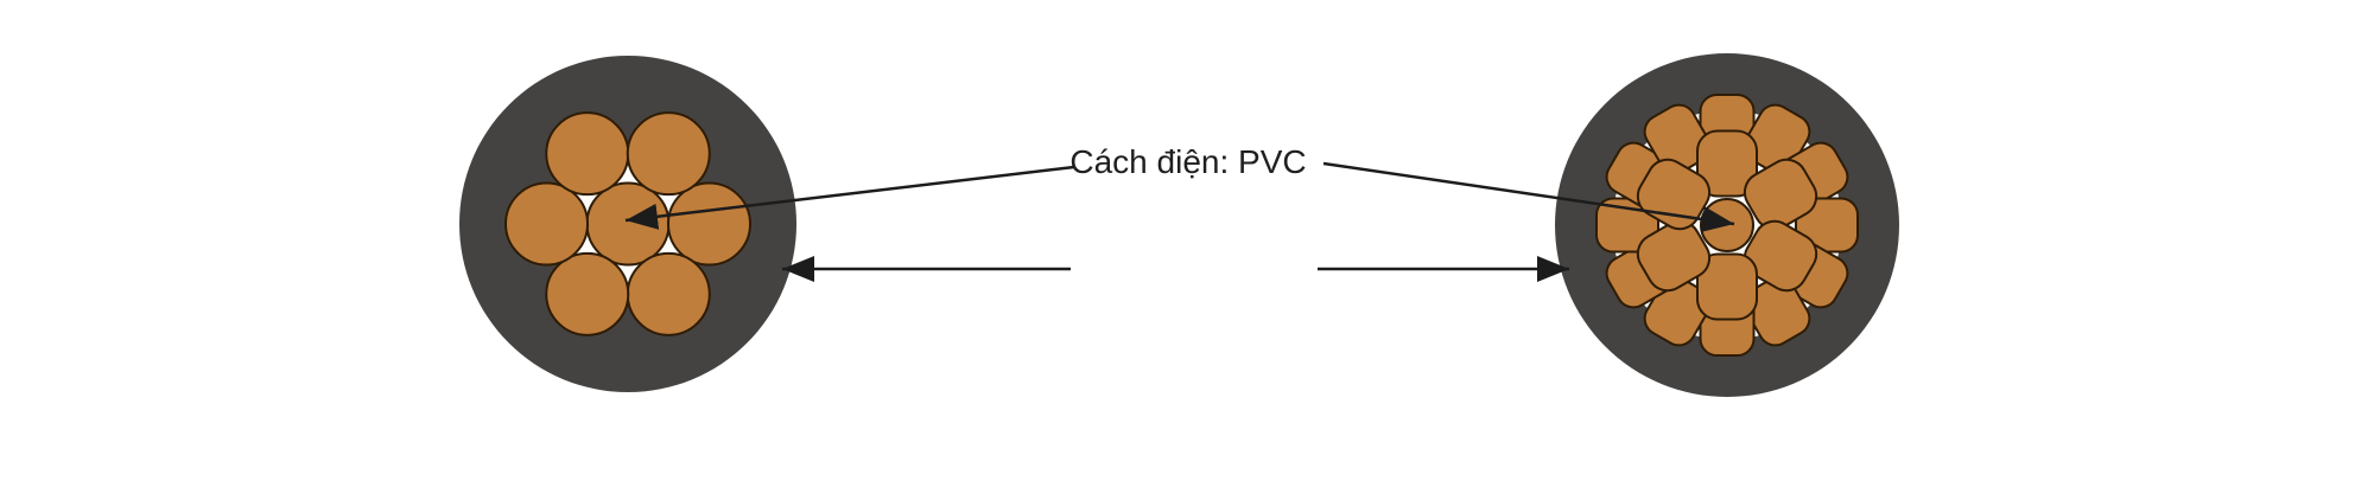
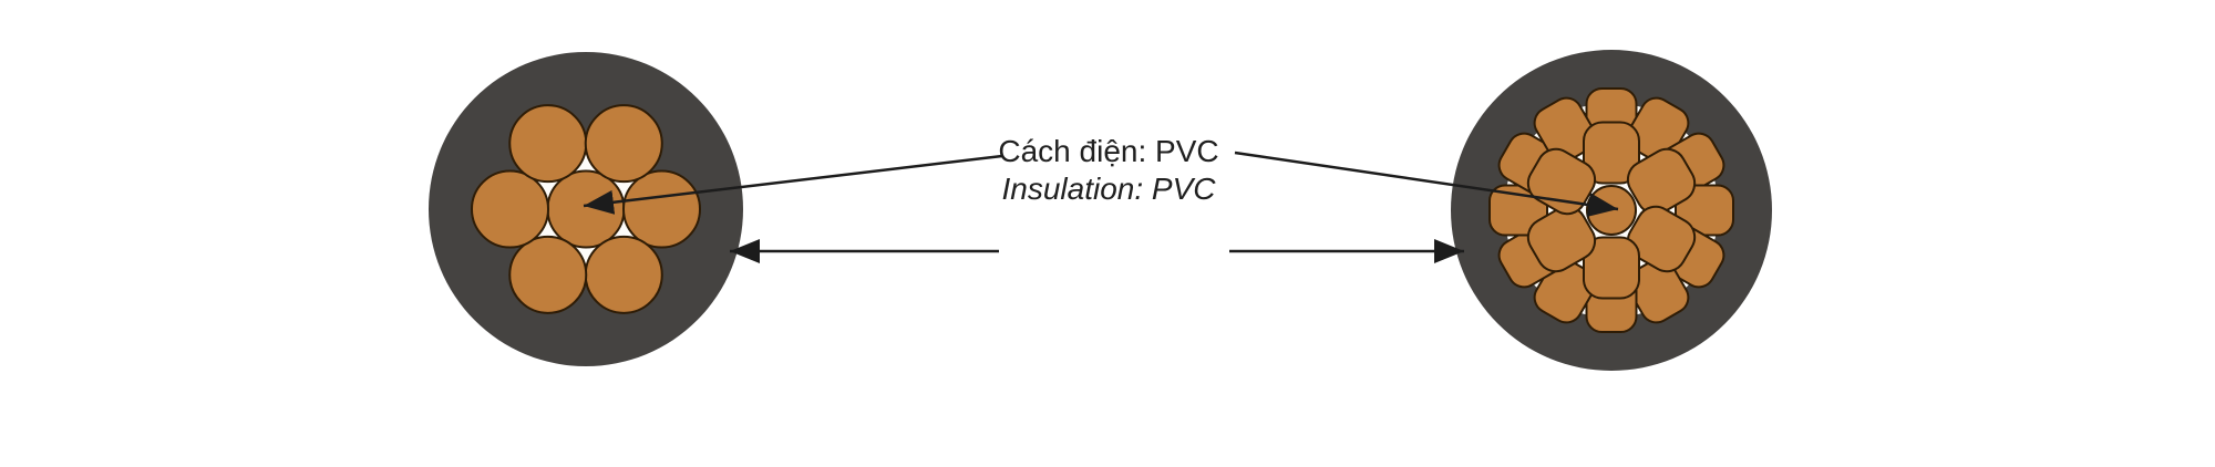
  Cách điện: PVC
+ Insulation: PVC
